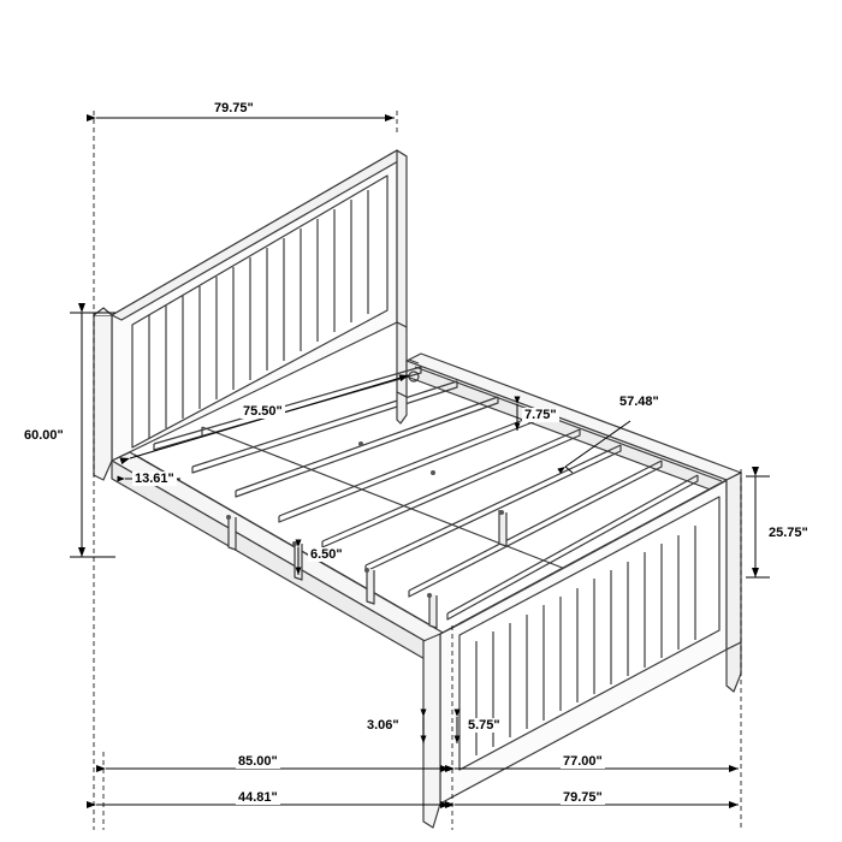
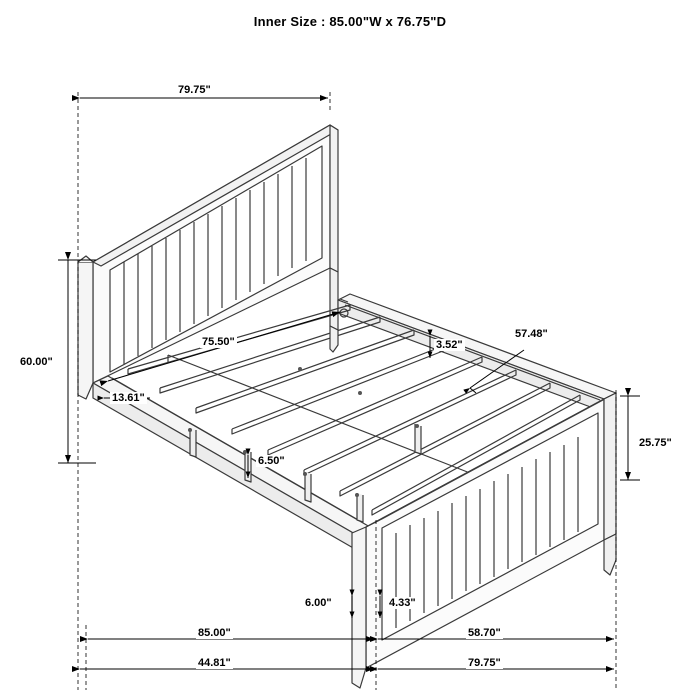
+ Inner Size : 85.00"W x 76.75"D
  79.75"
  60.00"
  13.61"
  75.50"
- 7.75"
+ 3.52"
  57.48"
  6.50"
  25.75"
- 3.06"
+ 6.00"
- 5.75"
+ 4.33"
  85.00"
- 77.00"
+ 58.70"
  44.81"
  79.75"
